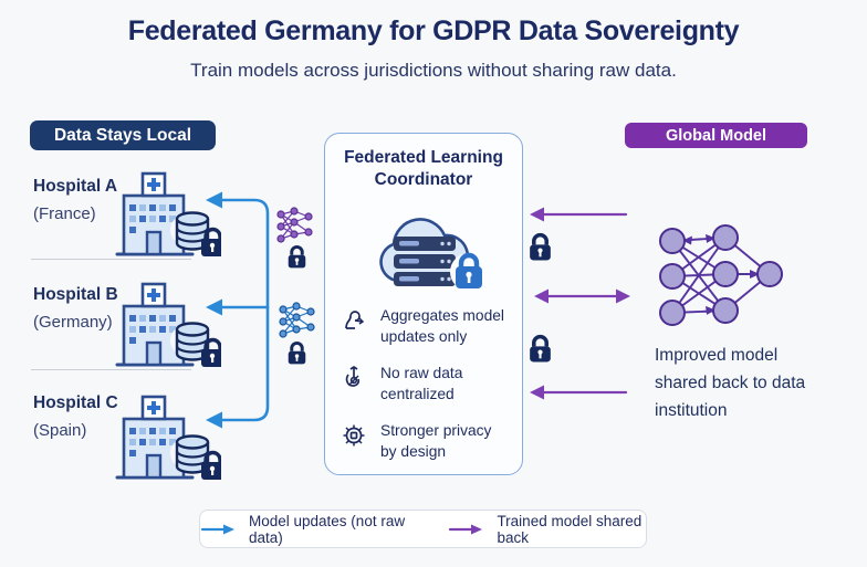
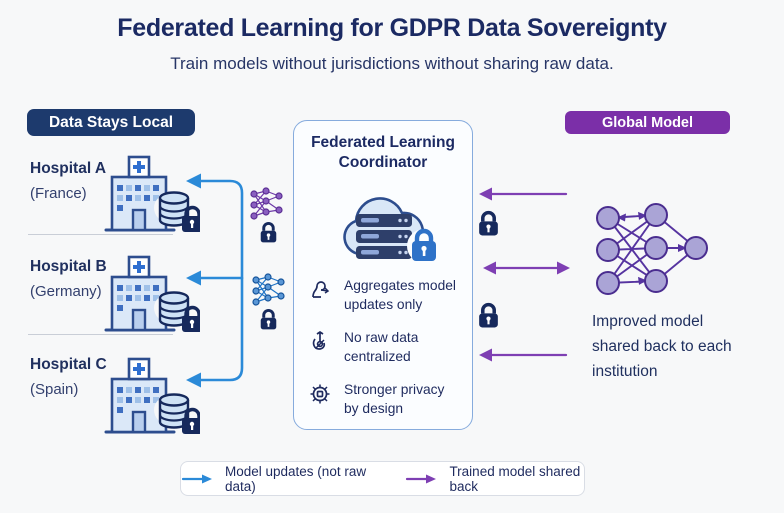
- Federated Germany for GDPR Data Sovereignty
+ Federated Learning for GDPR Data Sovereignty
- Train models across jurisdictions without sharing raw data.
+ Train models without jurisdictions without sharing raw data.
  Data Stays Local
  Global Model
  Hospital A
  (France)
  Hospital B
  (Germany)
  Hospital C
  (Spain)
  Federated Learning Coordinator
  Aggregates model updates only
  No raw data centralized
  Stronger privacy by design
- Improved model shared back to data institution
+ Improved model shared back to each institution
  Model updates (not raw data)
  Trained model shared back
